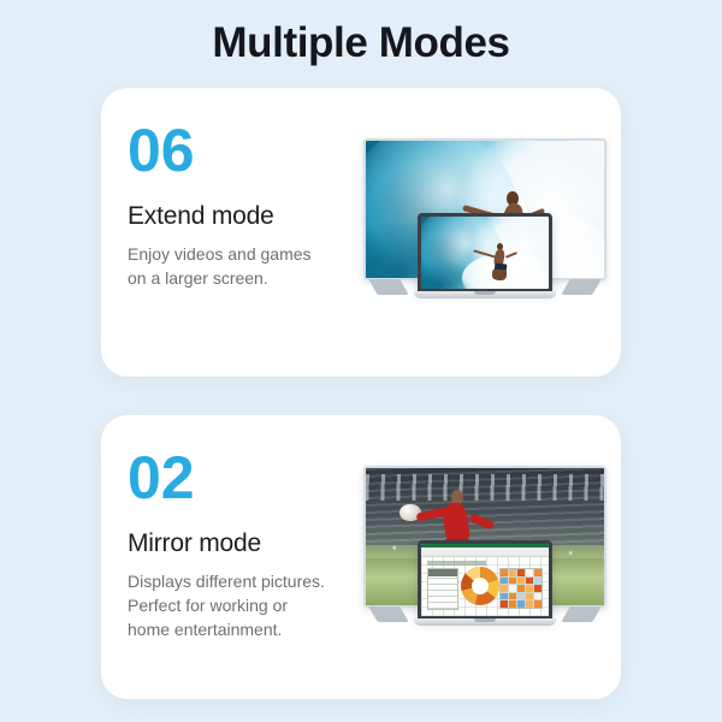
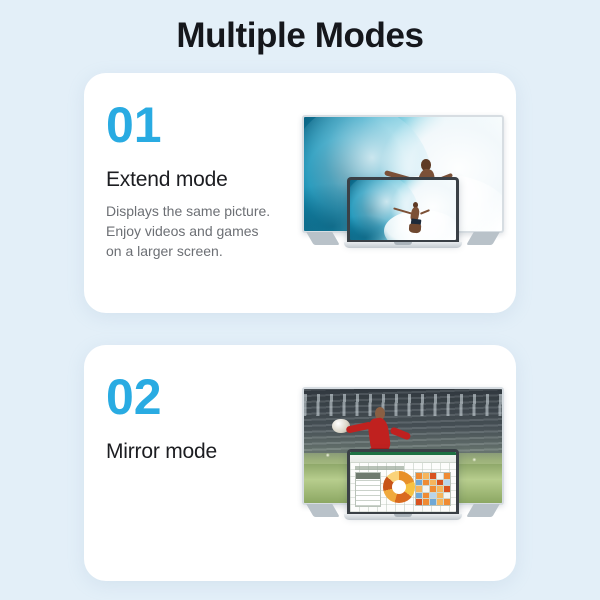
  Multiple Modes
- 06
+ 01
  Extend mode
+ Displays the same picture.
  Enjoy videos and games
  on a larger screen.
  02
  Mirror mode
- Displays different pictures.
- Perfect for working or
- home entertainment.
